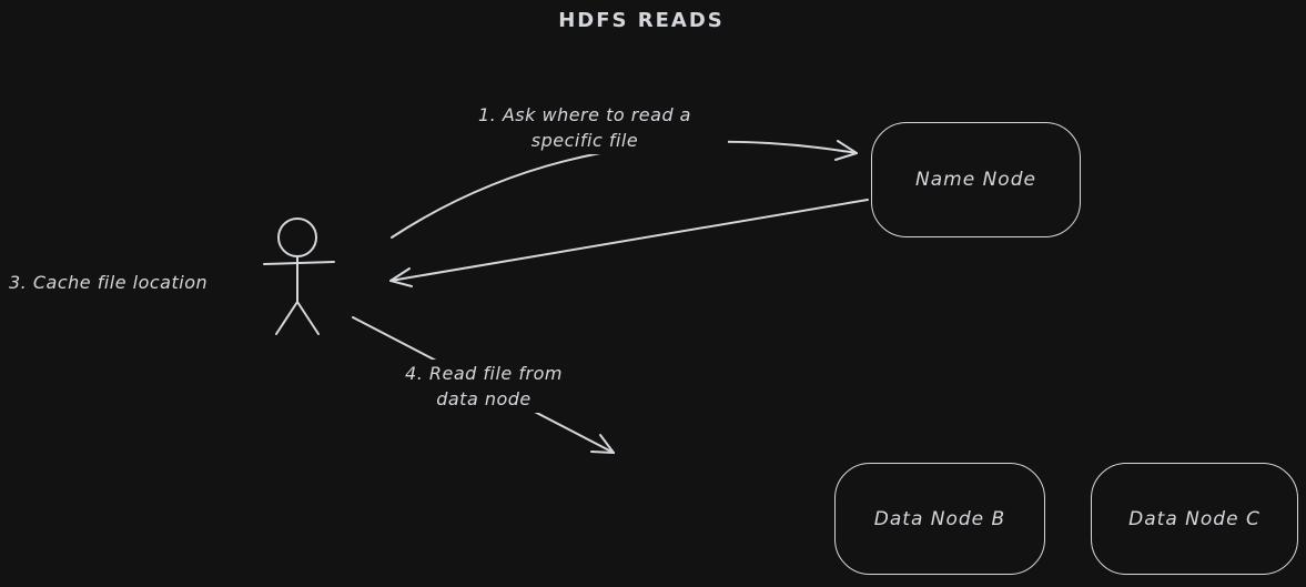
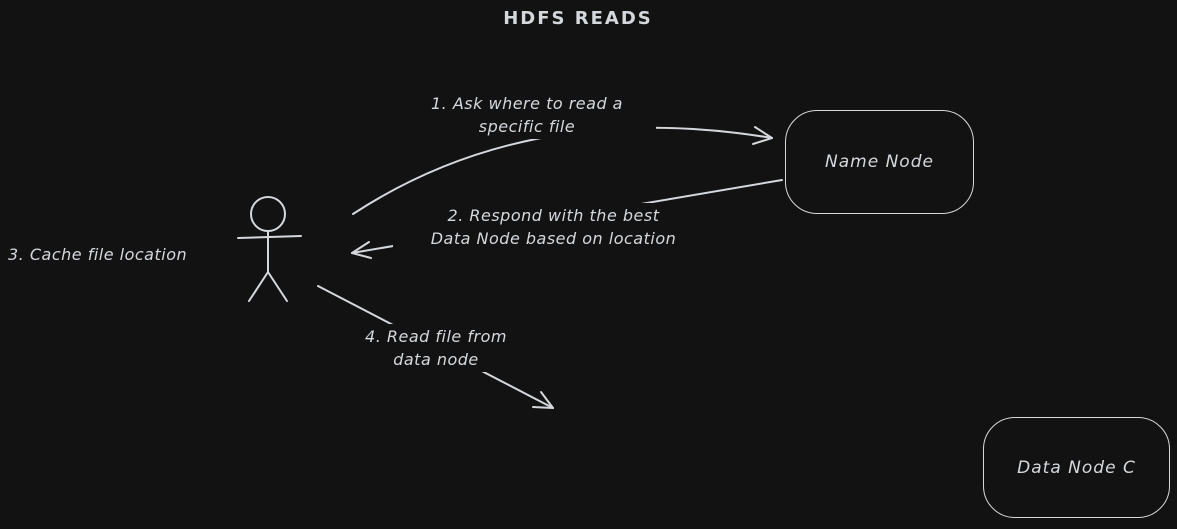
  HDFS READS
  1. Ask where to read a
  specific file
+ 2. Respond with the best
+ Data Node based on location
  3. Cache file location
  4. Read file from
  data node
  Name Node
- Data Node B
  Data Node C
